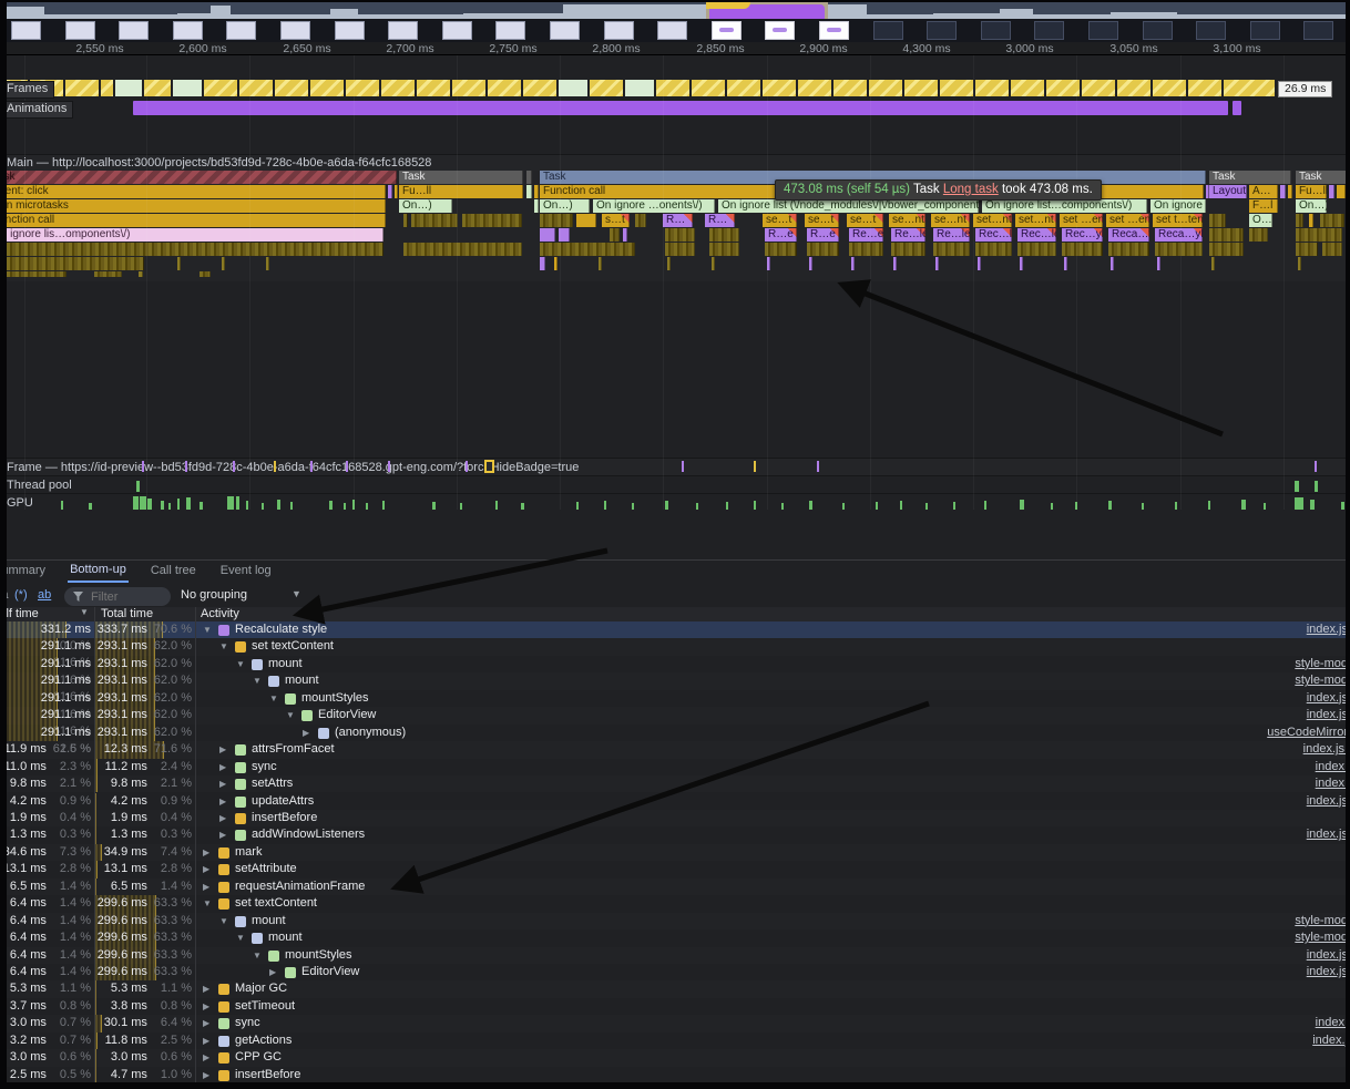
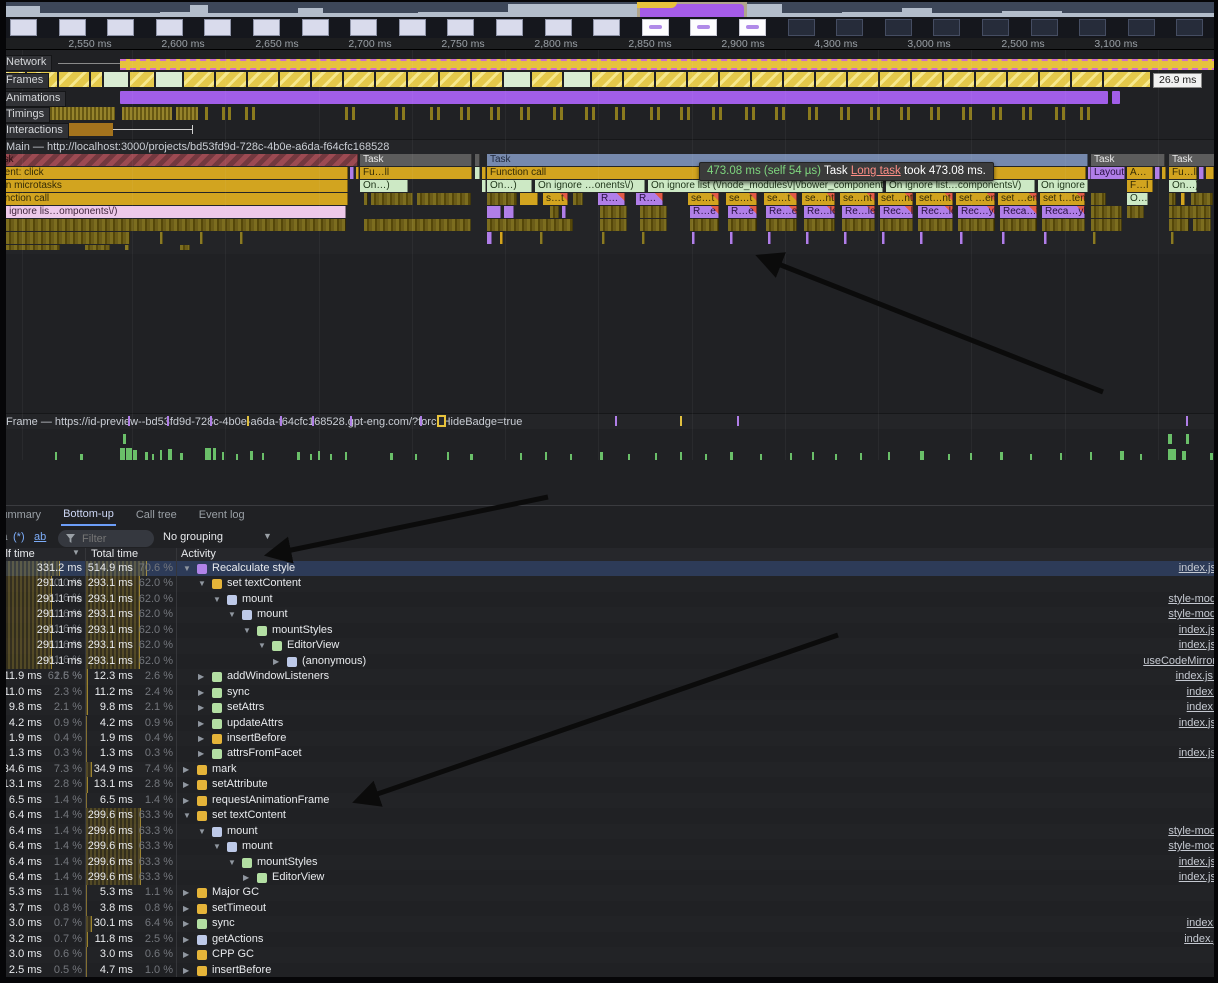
  2,550 ms
  2,600 ms
  2,650 ms
  2,700 ms
  2,750 ms
  2,800 ms
  2,850 ms
  2,900 ms
  4,300 ms
  3,000 ms
- 3,050 ms
+ 2,500 ms
  3,100 ms
+ Network
  Frames
  26.9 ms
  Animations
+ Timings
+ Interactions
  Main — http://localhost:3000/projects/bd53fd9d-728c-4b0e-a6da-f64cfc168528
  Task
  Task
  Task
  Task
  ent: click
  Fu…ll
  Function call
  Layout
  A…
  Fu…l
  n microtasks
  On…)
  On…)
  On ignore …onents\/)
  On ignore list (\/node_modules\/|\/bower_component
  On ignore list…components\/)
  On ignore
  F…l
  On…
  nction call
  s…t
  R…
  R…
  se…t
  se…t
  se…t
  se…nt
  se…nt
  set…nt
  set…nt
  set …en
  set …en
  set t…ten
  O…
  ignore lis…omponents\/)
  R…e
  R…e
  Re…e
  Re…le
  Re…le
  Rec…l
  Rec…l
  Rec…yl
  Reca…yl
  473.08 ms (self 54 µs) Task Long task took 473.08 ms.
  Frame — https://id-previw--bd5fd9d-72c-4b0ea6da-64cfc68528.pt-eng.com/?orcHideBadge=true
- Thread pool
- GPU
  mmary
  Bottom-up
  Call tree
  Event log
  (*)
  ab
  Filter
  No grouping
  ▼
  lf time
  ▼
  Total time
  Activity
  331.2 ms 0.0 %
- 333.7 ms 70.6 %
+ 514.9 ms 70.6 %
  ▼
  Recalculate style
  index.j
  291.1 ms 1.6 %
  293.1 ms 62.0 %
  ▼
  set textContent
  291.1 ms 1.6 %
  293.1 ms 62.0 %
  ▼
  mount
  style-mod
  291.1 ms 1.6 %
  293.1 ms 62.0 %
  ▼
  mount
  style-mod
  291.1 ms 1.6 %
  293.1 ms 62.0 %
  ▼
  mountStyles
  index.j
  291.1 ms 1.6 %
  293.1 ms 62.0 %
  ▼
  EditorView
  index.j
  291.1 ms 61.6 %
  293.1 ms 62.0 %
  ▶
  (anonymous)
  useCodeMirro
  11.9 ms 2.5 %
- 12.3 ms 71.6 %
+ 12.3 ms 2.6 %
  ▶
- attrsFromFacet
+ addWindowListeners
  index.js
  11.0 ms 2.3 %
  11.2 ms 2.4 %
  ▶
  sync
  index
  9.8 ms 2.1 %
  9.8 ms 2.1 %
  ▶
  setAttrs
  index
  4.2 ms 0.9 %
  4.2 ms 0.9 %
  ▶
  updateAttrs
  index.j
  1.9 ms 0.4 %
  1.9 ms 0.4 %
  ▶
  insertBefore
  1.3 ms 0.3 %
  1.3 ms 0.3 %
  ▶
- addWindowListeners
+ attrsFromFacet
  index.j
  4.6 ms 7.3 %
  34.9 ms 7.4 %
  ▶
  mark
  3.1 ms 2.8 %
  13.1 ms 2.8 %
  ▶
  setAttribute
  6.5 ms 1.4 %
  6.5 ms 1.4 %
  ▶
  requestAnimationFrame
  6.4 ms 1.4 %
  299.6 ms 63.3 %
  ▼
  set textContent
  6.4 ms 1.4 %
  299.6 ms 63.3 %
  ▼
  mount
  style-mod
  6.4 ms 1.4 %
  299.6 ms 63.3 %
  ▼
  mount
  style-mod
  6.4 ms 1.4 %
  299.6 ms 63.3 %
  ▼
  mountStyles
  index.j
  6.4 ms 1.4 %
  299.6 ms 63.3 %
  ▶
  EditorView
  index.j
  5.3 ms 1.1 %
  5.3 ms 1.1 %
  ▶
  Major GC
  3.7 ms 0.8 %
  3.8 ms 0.8 %
  ▶
  setTimeout
  3.0 ms 0.7 %
  30.1 ms 6.4 %
  ▶
  sync
  index
  3.2 ms 0.7 %
  11.8 ms 2.5 %
  ▶
  getActions
  index.
  3.0 ms 0.6 %
  3.0 ms 0.6 %
  ▶
  CPP GC
  2.5 ms 0.5 %
  4.7 ms 1.0 %
  ▶
  insertBefore
